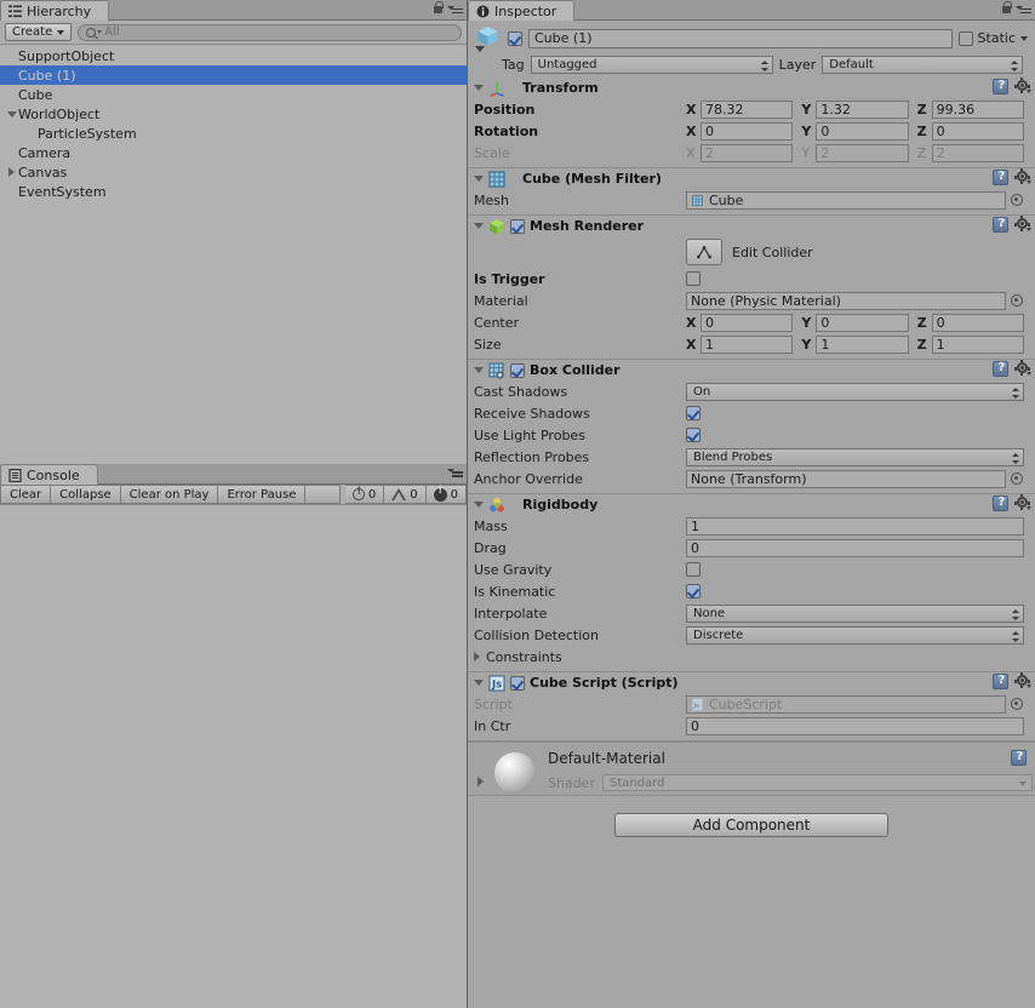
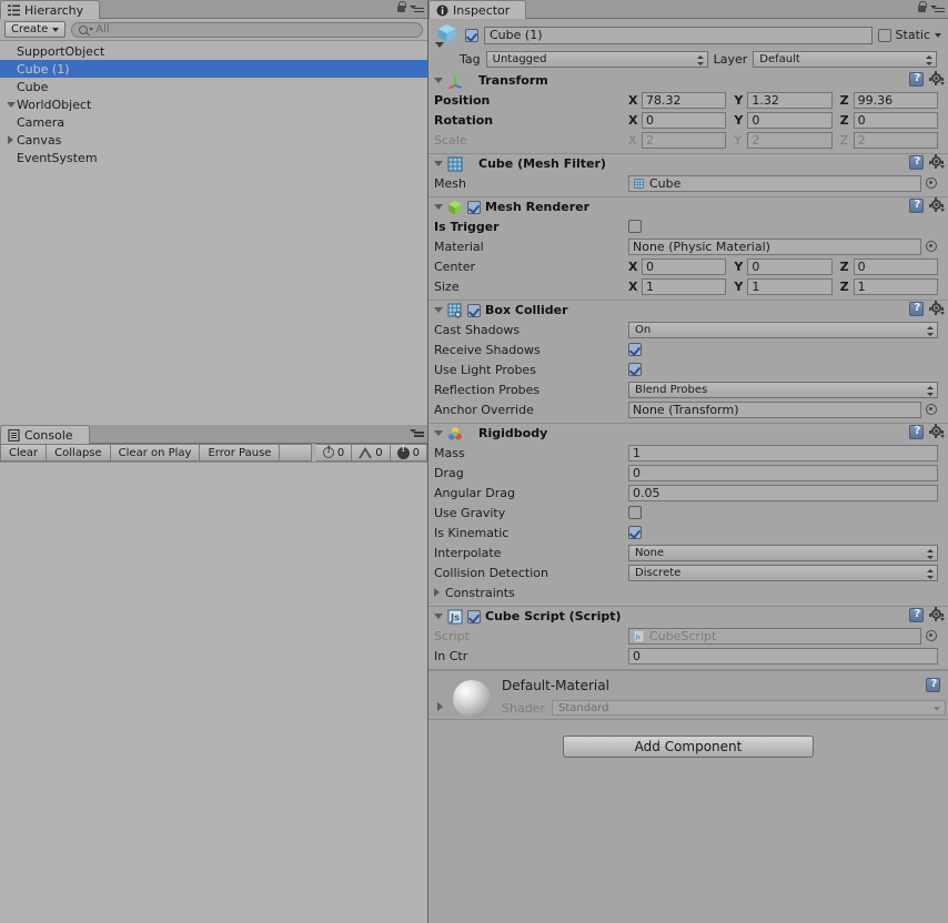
  Hierarchy
  Create
  All
  SupportObject
  Cube (1)
  Cube
  WorldObject
- ParticleSystem
  Camera
  Canvas
  EventSystem
  Console
  Clear
  Collapse
  Clear on Play
  Error Pause
  0
  0
  0
  Inspector
  Cube (1)
  Static
  Tag
  Untagged
  Layer
  Default
  Transform
  Position
  X
  78.32
  Y
  1.32
  Z
  99.36
  Rotation
  X
  0
  Y
  0
  Z
  0
  Scale
  X
  2
  Y
  2
  Z
  2
  Cube (Mesh Filter)
  Mesh
  Cube
  Mesh Renderer
- Edit Collider
  Is Trigger
  Material
  None (Physic Material)
  Center
  X
  0
  Y
  0
  Z
  0
  Size
  X
  1
  Y
  1
  Z
  1
  Box Collider
  Cast Shadows
  On
  Receive Shadows
  Use Light Probes
  Reflection Probes
  Blend Probes
  Anchor Override
  None (Transform)
  Rigidbody
  Mass
  1
  Drag
  0
+ Angular Drag
+ 0.05
  Use Gravity
  Is Kinematic
  Interpolate
  None
  Collision Detection
  Discrete
  Constraints
  Js
  Cube Script (Script)
  Script
  CubeScript
  In Ctr
  0
  Default-Material
  Shader
  Standard
  Add Component
